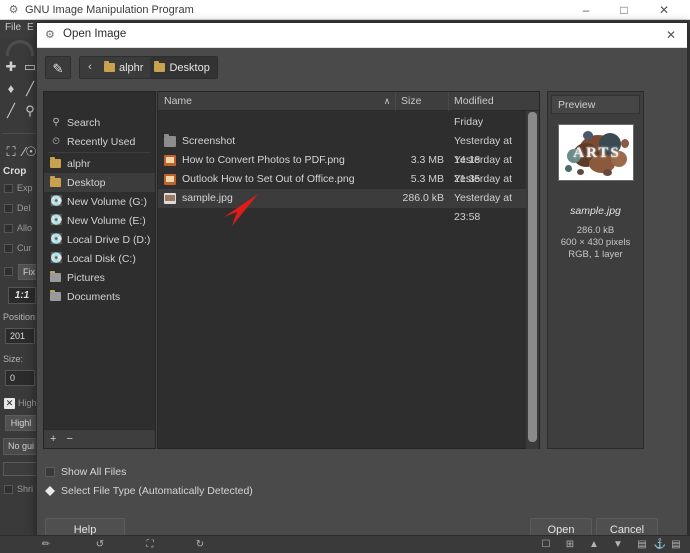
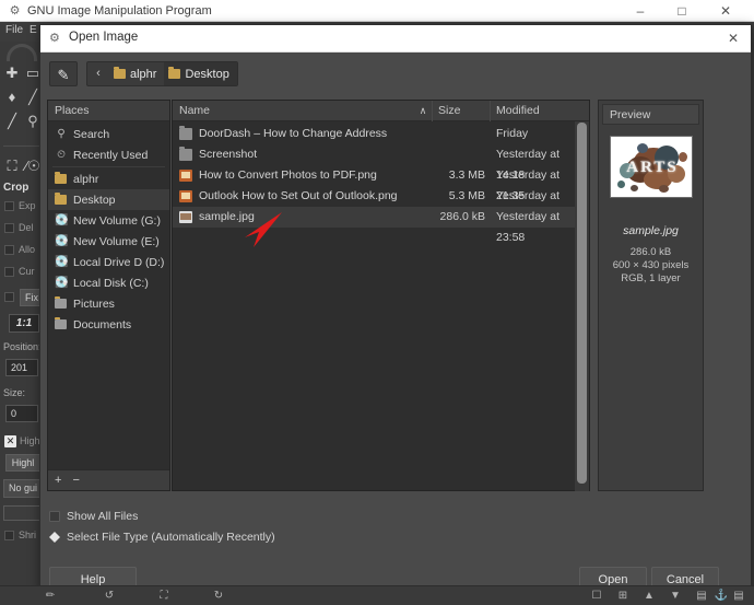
  ⚙
  GNU Image Manipulation Program
  –
  □
  ✕
  File
  E
  ✚
  ▭
  ♦
  ╱
  ╱
  ⚲
  ⛶
  ∕☉
  Crop
  Exp
  Del
  Allo
  Cur
  Fix
  1:1
  Position
  201
  Size:
  0
  ✕
  High
  Highl
  No gui
  Shri
  ⚙
  Open Image
  ✕
  ✎
  ‹
  alphr
  Desktop
+ Places
  ⚲
  Search
  ⏲
  Recently Used
  alphr
  Desktop
  💽
  New Volume (G:)
  💽
  New Volume (E:)
  💽
  Local Drive D (D:)
  💽
  Local Disk (C:)
  Pictures
  Documents
  + −
  Name
  ∧
  Size
  Modified
+ DoorDash – How to Change Address
  Friday
  Screenshot
  Yesterday at 14:18
  How to Convert Photos to PDF.png
  3.3 MB
  Yesterday at 21:35
- Outlook How to Set Out of Office.png
+ Outlook How to Set Out of Outlook.png
  5.3 MB
  sample.jpg
  286.0 kB
  Yesterday at 23:58
  Preview
  ARTS
  sample.jpg
  286.0 kB
  600 × 430 pixels
  RGB, 1 layer
  Show All Files
- Select File Type (Automatically Detected)
+ Select File Type (Automatically Recently)
  Help
  Open
  Cancel
  ✏
  ↺
  ⛶
  ↻
  ☐
  ⊞
  ▲
  ▼
  ▤
  ⚓
  ▤
